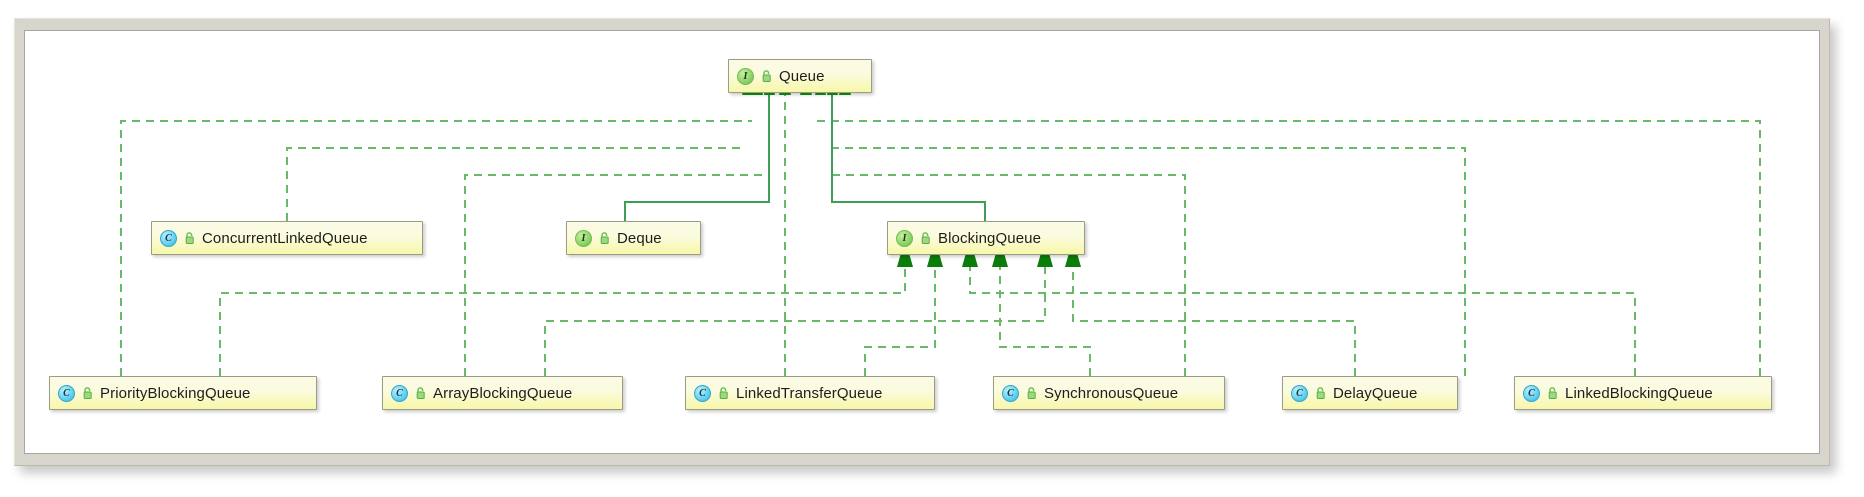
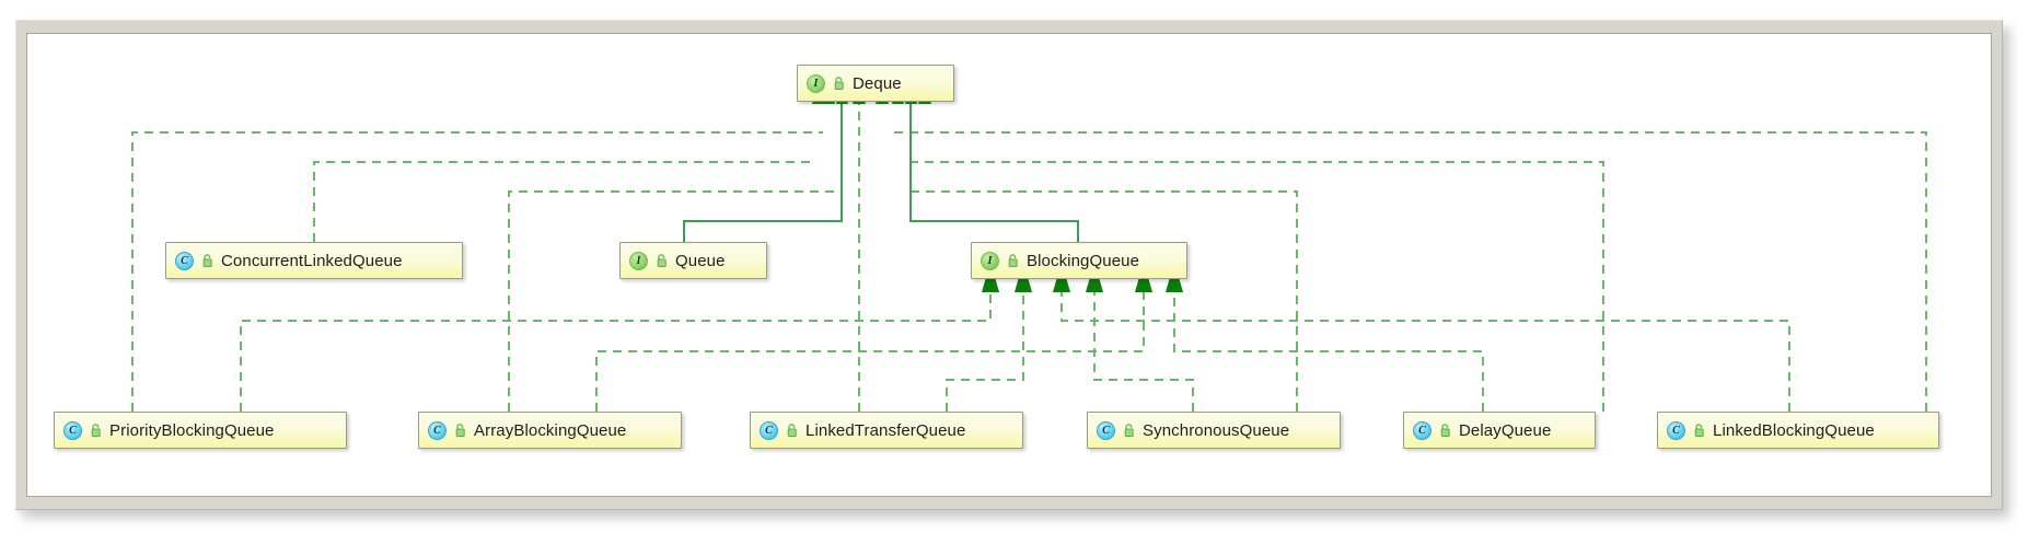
  I
- Queue
+ Deque
  C
  ConcurrentLinkedQueue
  I
- Deque
+ Queue
  I
  BlockingQueue
  C
  PriorityBlockingQueue
  C
  ArrayBlockingQueue
  C
  LinkedTransferQueue
  C
  SynchronousQueue
  C
  DelayQueue
  C
  LinkedBlockingQueue
